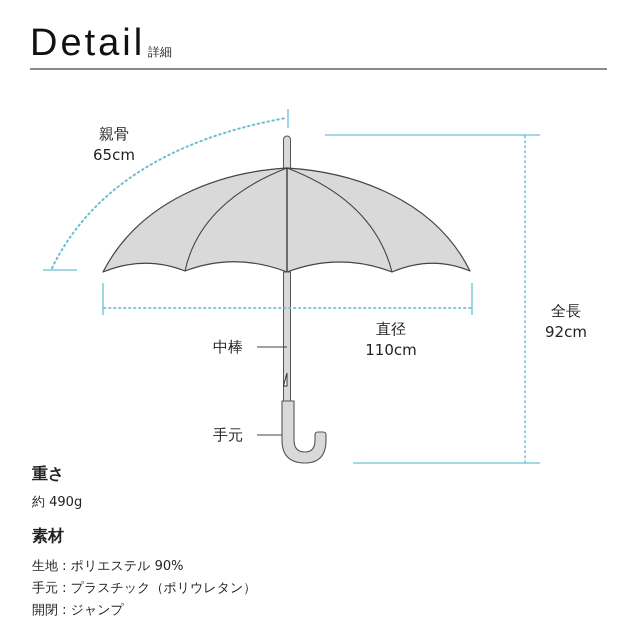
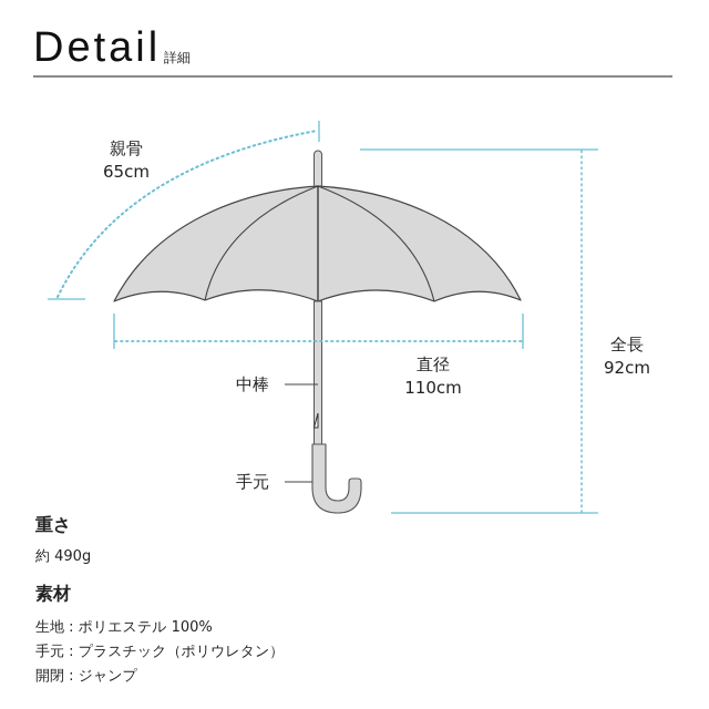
  Detail
  詳細
  親骨
  65cm
  直径
  110cm
  全長
  92cm
  中棒
  手元
  重さ
  約 490g
  素材
- 生地 : ポリエステル 90%
+ 生地 : ポリエステル 100%
  手元 : プラスチック（ポリウレタン）
  開閉 : ジャンプ
